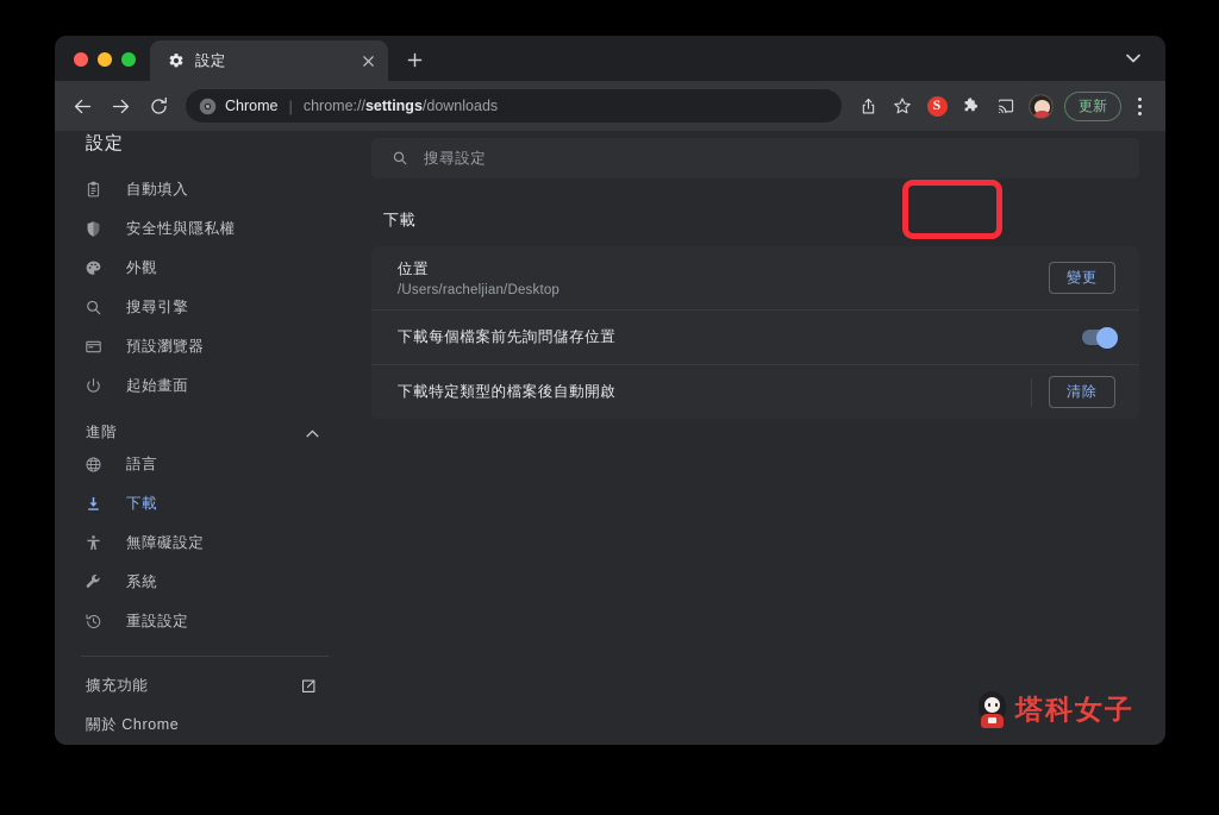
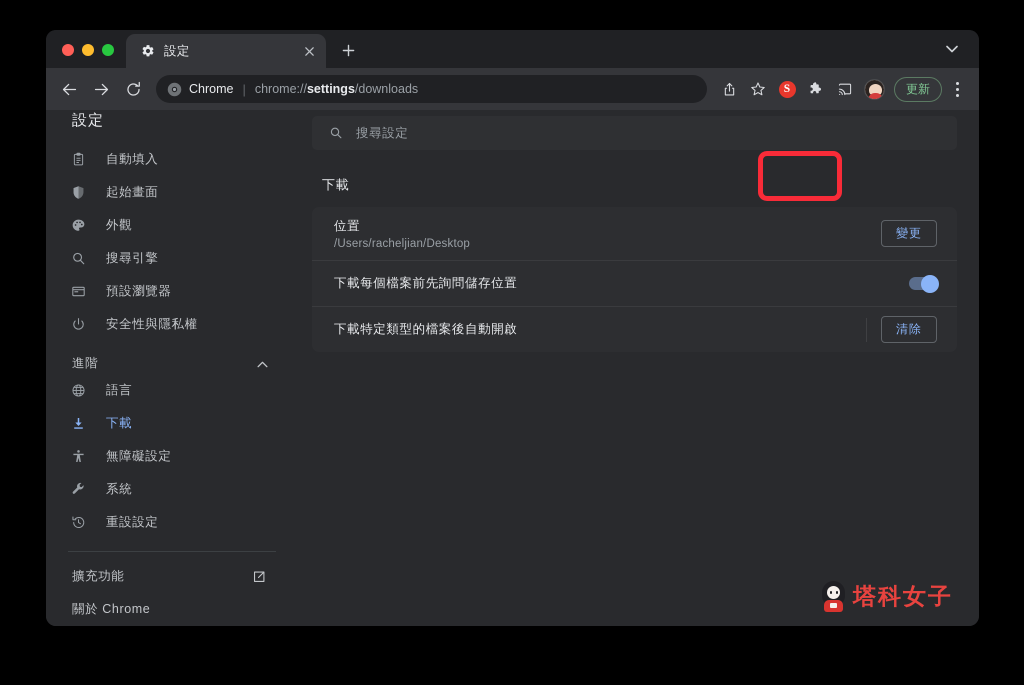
  設定
  Chrome
  |
  chrome://settings/downloads
  S
  更新
  設定
  自動填入
- 安全性與隱私權
+ 起始畫面
  外觀
  搜尋引擎
  預設瀏覽器
- 起始畫面
+ 安全性與隱私權
  進階
  語言
  下載
  無障礙設定
  系統
  重設設定
  擴充功能
  關於 Chrome
  搜尋設定
  下載
  位置
  /Users/racheljian/Desktop
  變更
  下載每個檔案前先詢問儲存位置
  下載特定類型的檔案後自動開啟
  清除
  塔科女子
